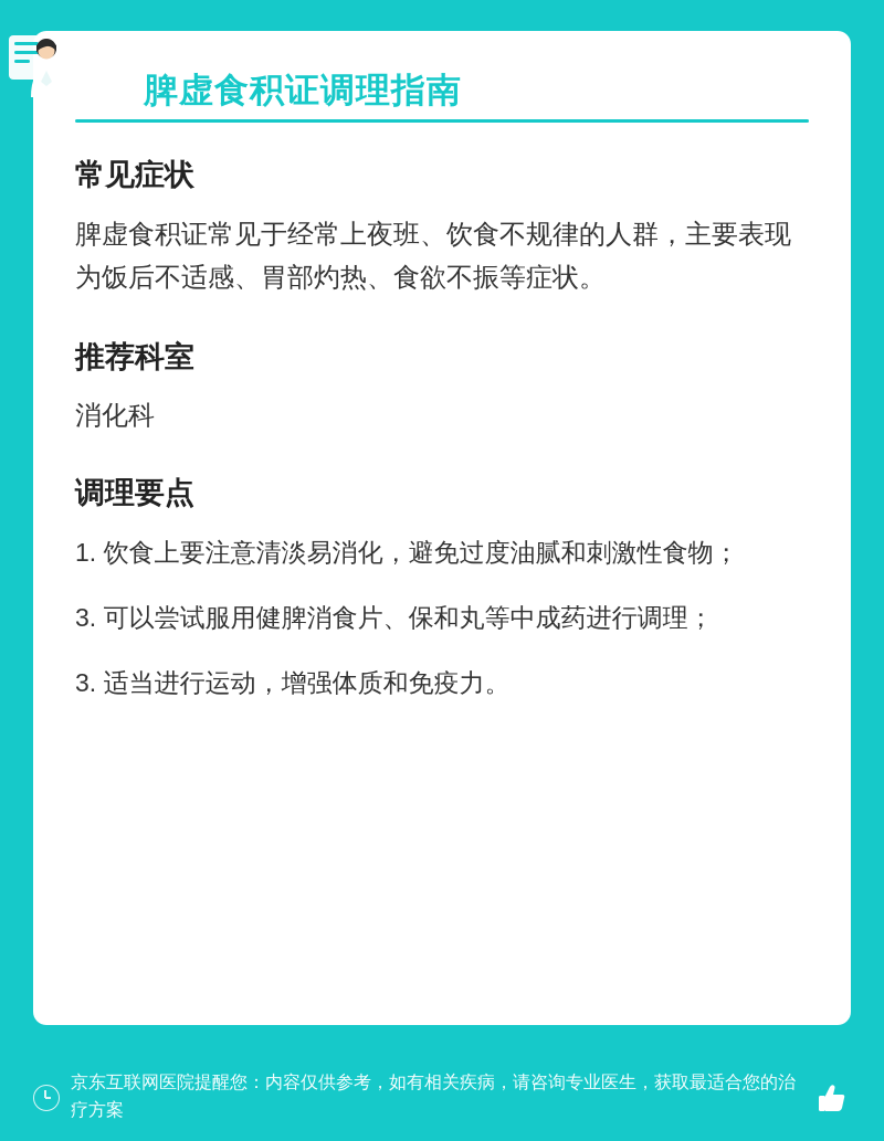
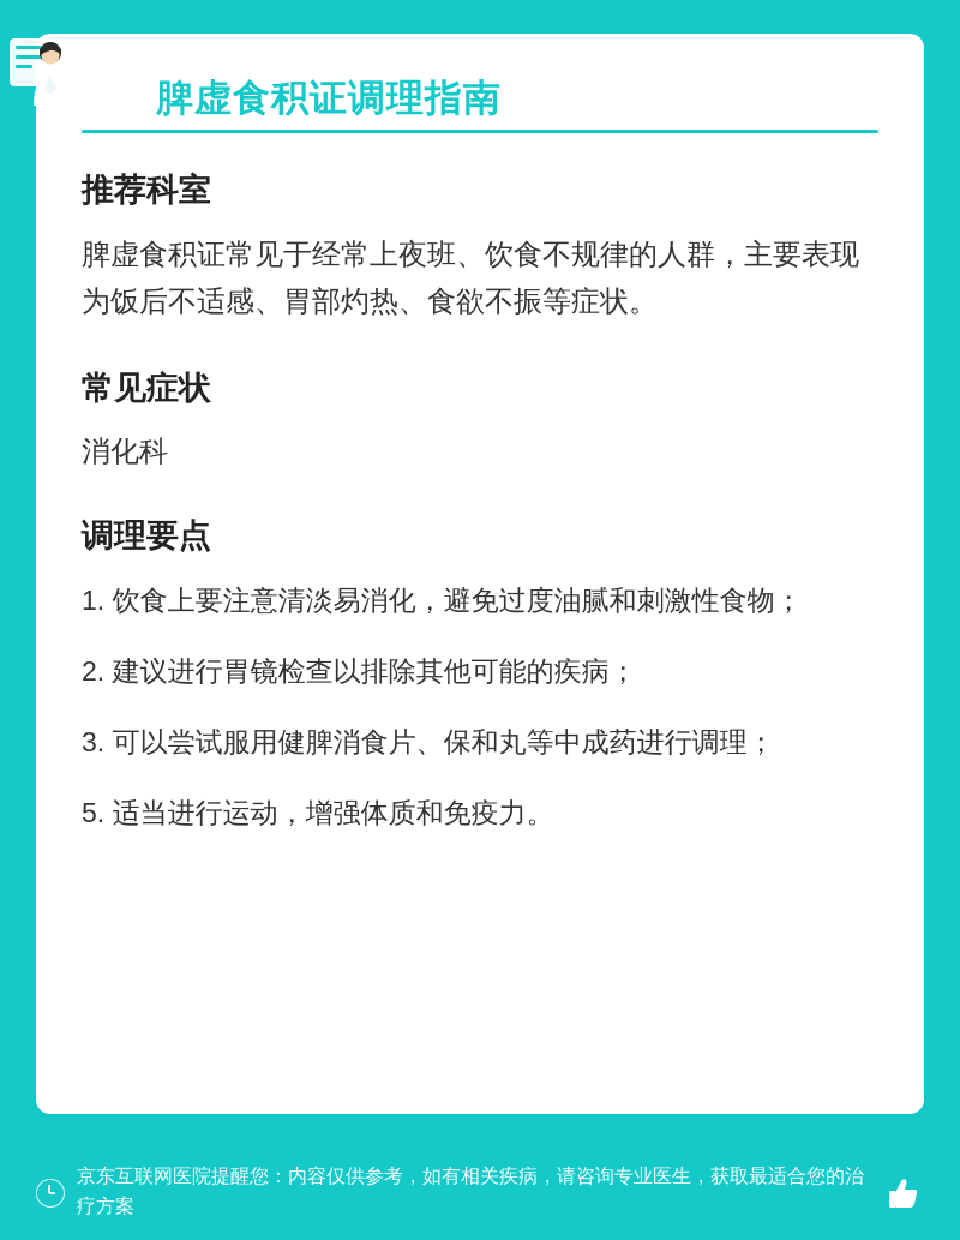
  脾虚食积证调理指南
- 常见症状
+ 推荐科室
  脾虚食积证常见于经常上夜班、饮食不规律的人群，主要表现为饭后不适感、胃部灼热、食欲不振等症状。
- 推荐科室
+ 常见症状
  消化科
  调理要点
  1. 饮食上要注意清淡易消化，避免过度油腻和刺激性食物；
+ 2. 建议进行胃镜检查以排除其他可能的疾病；
  3. 可以尝试服用健脾消食片、保和丸等中成药进行调理；
- 3. 适当进行运动，增强体质和免疫力。
+ 5. 适当进行运动，增强体质和免疫力。
  京东互联网医院提醒您：内容仅供参考，如有相关疾病，请咨询专业医生，获取最适合您的治疗方案
